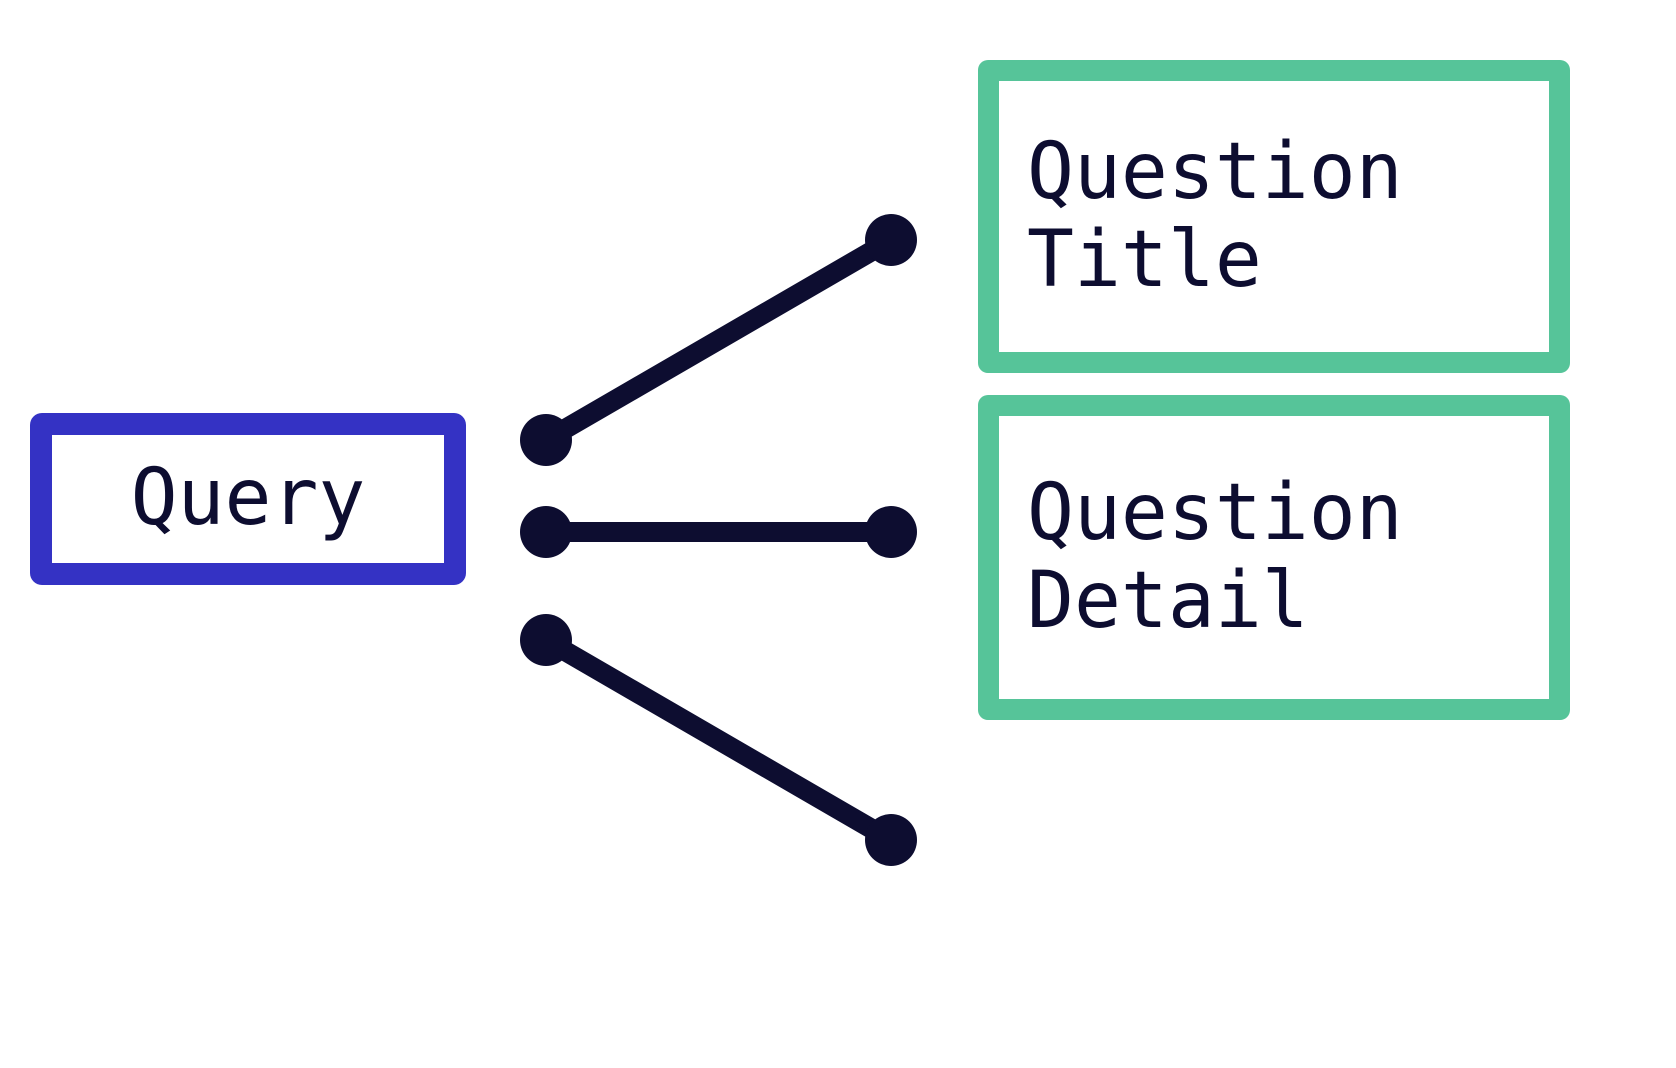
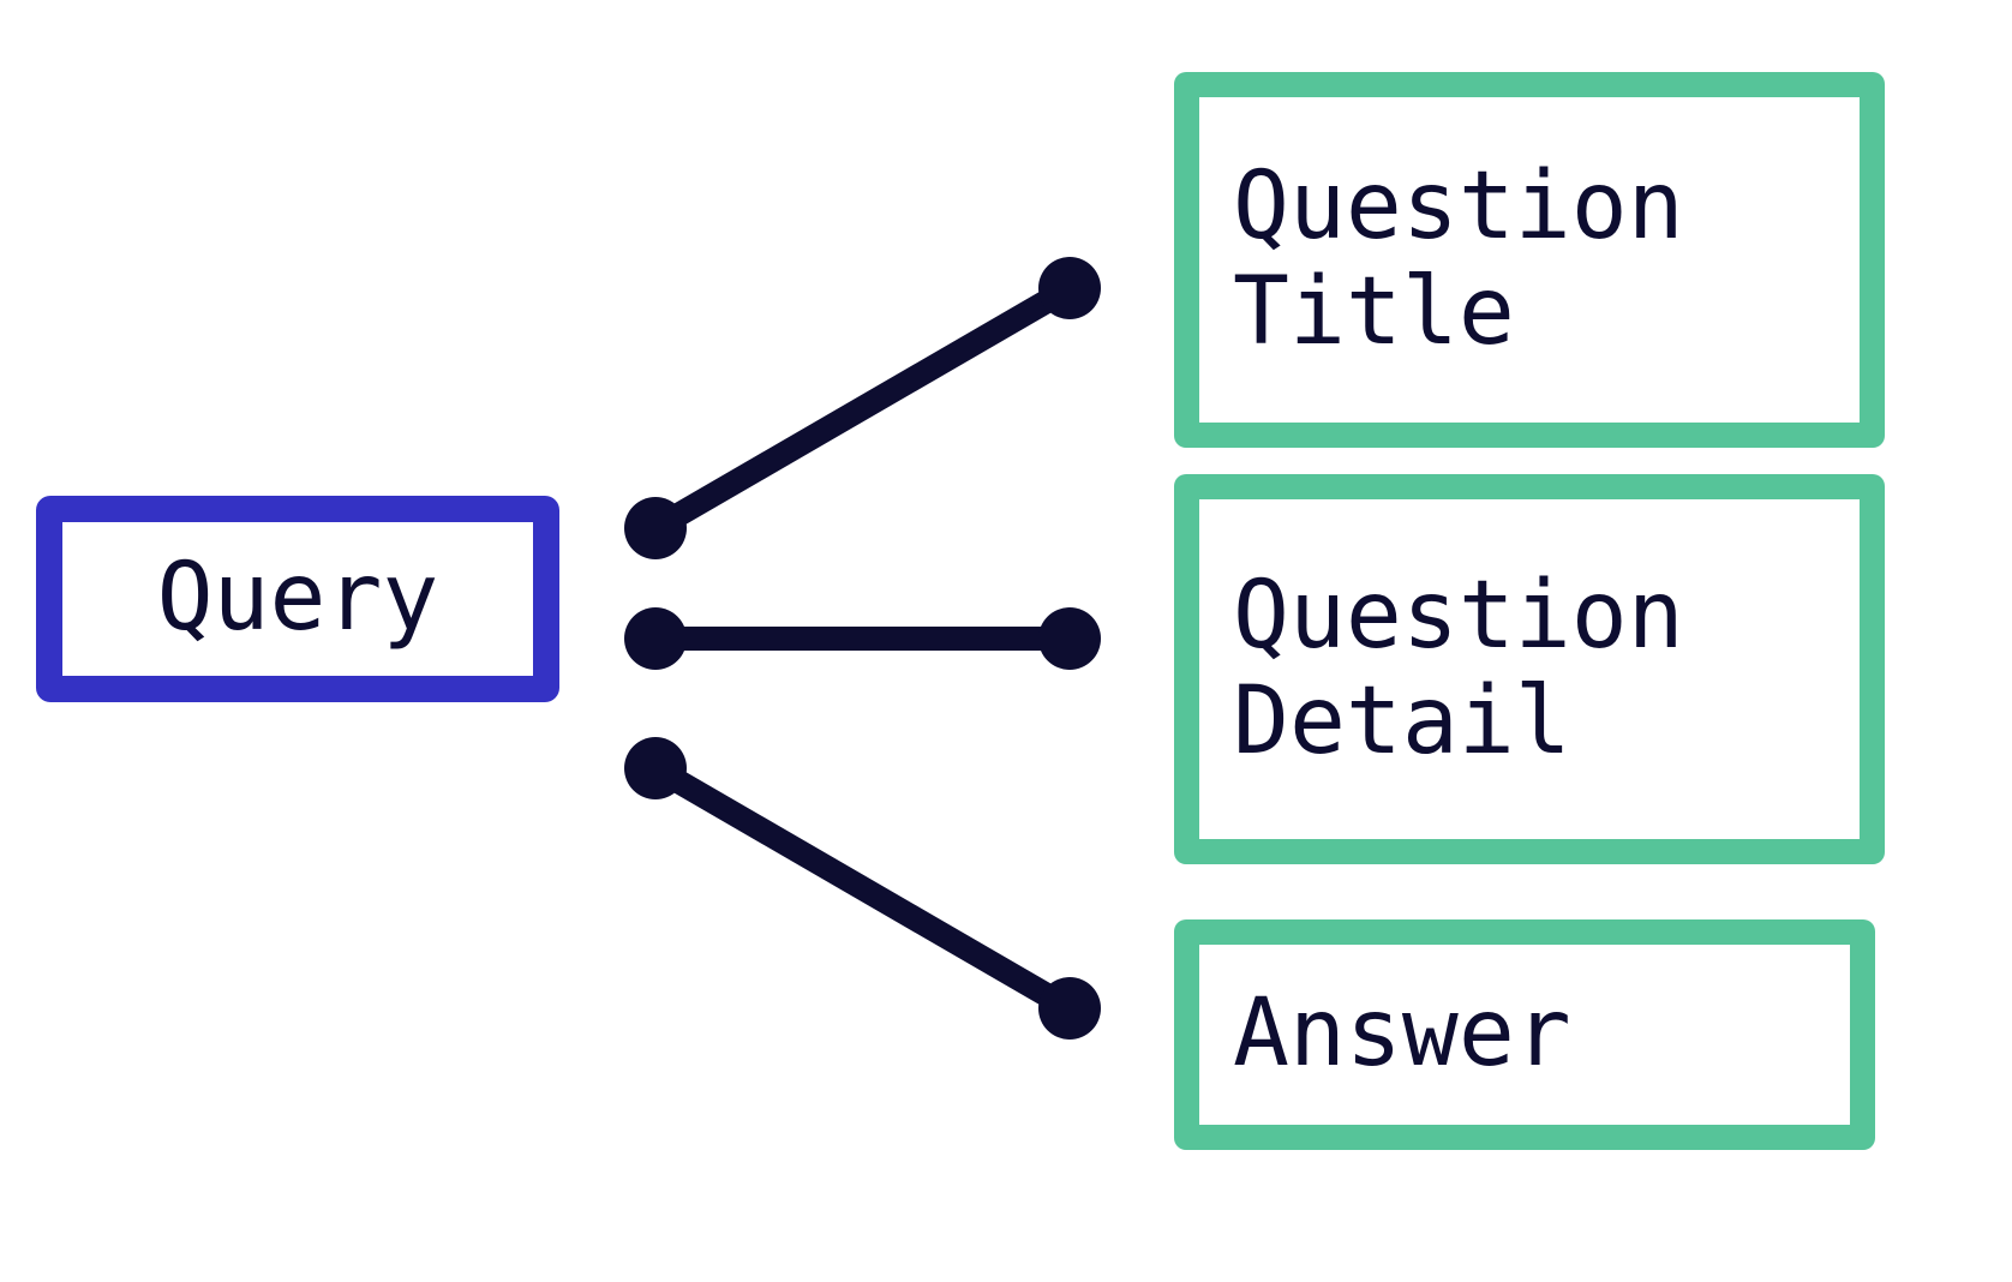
  Query
  Question
  Title
  Question
  Detail
+ Answer
